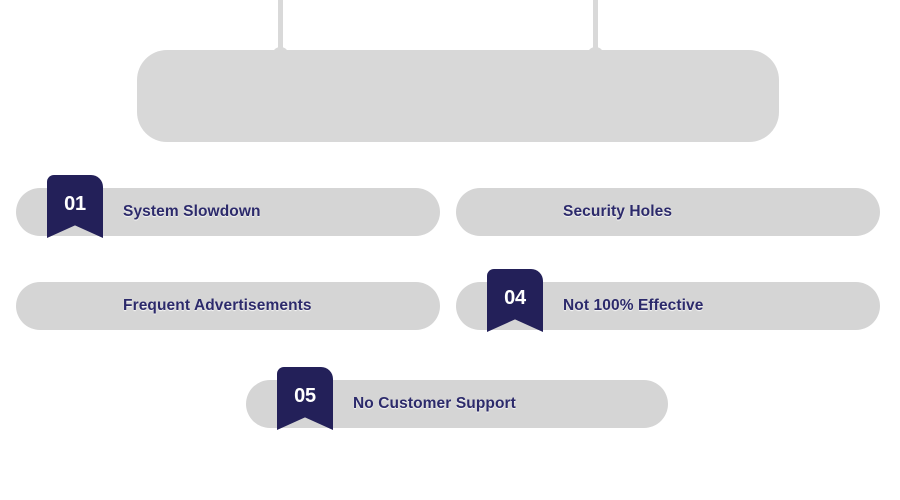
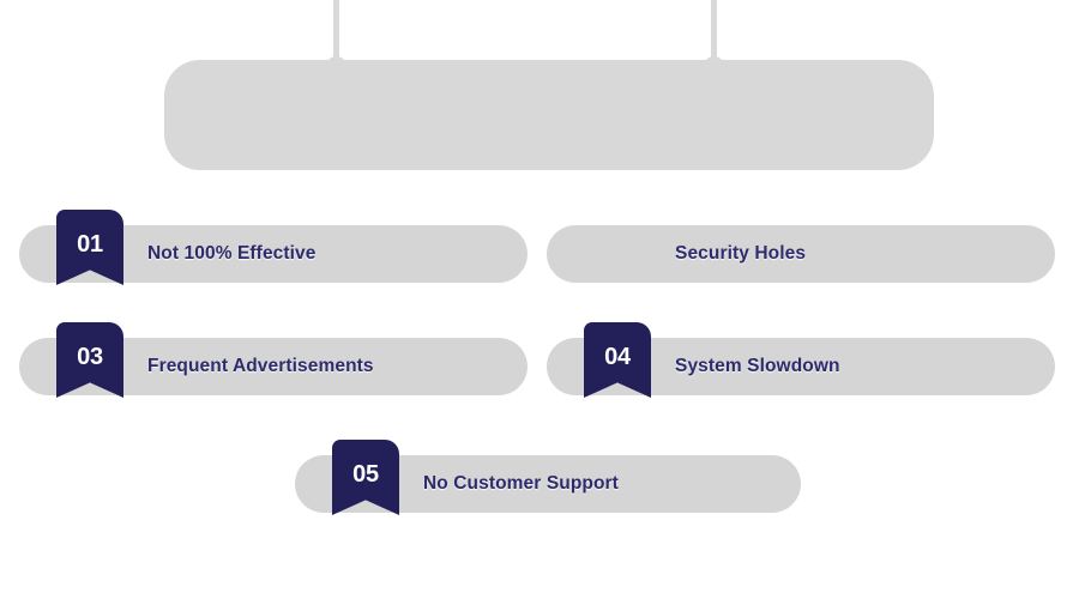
  01
- System Slowdown
+ Not 100% Effective
  Security Holes
+ 03
  Frequent Advertisements
  04
- Not 100% Effective
+ System Slowdown
  05
  No Customer Support
